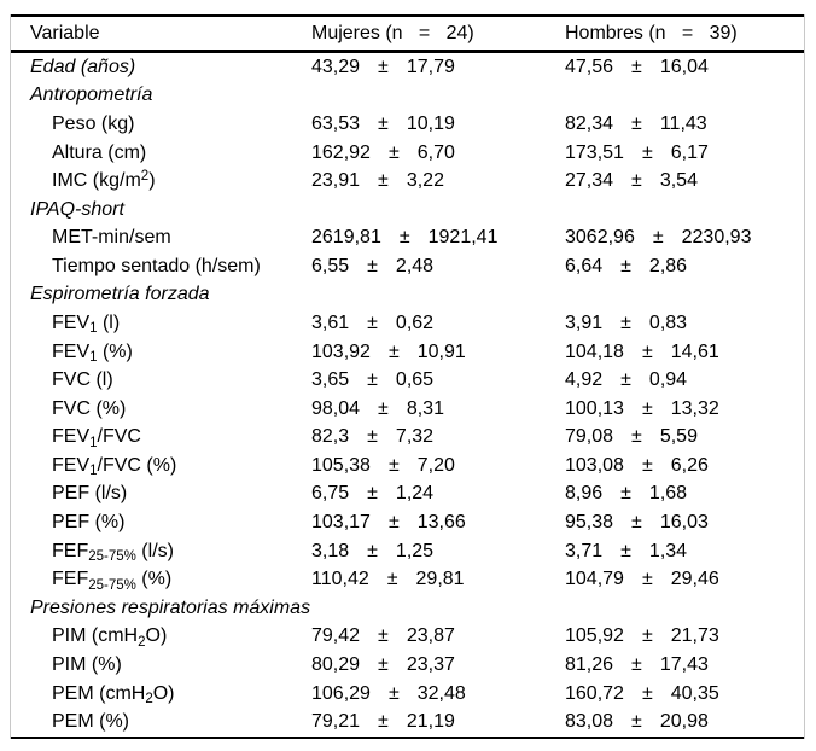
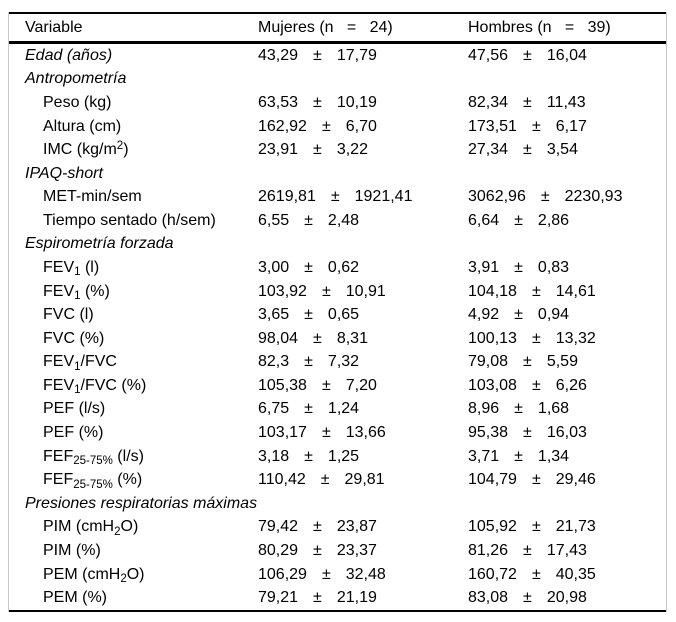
  Variable
  Mujeres (n = 24)
  Hombres (n = 39)
  Edad (años)
  43,29
  ±
  17,79
  47,56
  ±
  16,04
  Antropometría
  Peso (kg)
  63,53
  ±
  10,19
  82,34
  ±
  11,43
  Altura (cm)
  162,92
  ±
  6,70
  173,51
  ±
  6,17
  IMC (kg/m2)
  23,91
  ±
  3,22
  27,34
  ±
  3,54
  IPAQ-short
  MET-min/sem
  2619,81
  ±
  1921,41
  3062,96
  ±
  2230,93
  Tiempo sentado (h/sem)
  6,55
  ±
  2,48
  6,64
  ±
  2,86
  Espirometría forzada
  FEV1 (l)
- 3,61
+ 3,00
  ±
  0,62
  3,91
  ±
  0,83
  FEV1 (%)
  103,92
  ±
  10,91
  104,18
  ±
  14,61
  FVC (l)
  3,65
  ±
  0,65
  4,92
  ±
  0,94
  FVC (%)
  98,04
  ±
  8,31
  100,13
  ±
  13,32
  FEV1/FVC
  82,3
  ±
  7,32
  79,08
  ±
  5,59
  FEV1/FVC (%)
  105,38
  ±
  7,20
  103,08
  ±
  6,26
  PEF (l/s)
  6,75
  ±
  1,24
  8,96
  ±
  1,68
  PEF (%)
  103,17
  ±
  13,66
  95,38
  ±
  16,03
  FEF25-75% (l/s)
  3,18
  ±
  1,25
  3,71
  ±
  1,34
  FEF25-75% (%)
  110,42
  ±
  29,81
  104,79
  ±
  29,46
  Presiones respiratorias máximas
  PIM (cmH2O)
  79,42
  ±
  23,87
  105,92
  ±
  21,73
  PIM (%)
  80,29
  ±
  23,37
  81,26
  ±
  17,43
  PEM (cmH2O)
  106,29
  ±
  32,48
  160,72
  ±
  40,35
  PEM (%)
  79,21
  ±
  21,19
  83,08
  ±
  20,98
